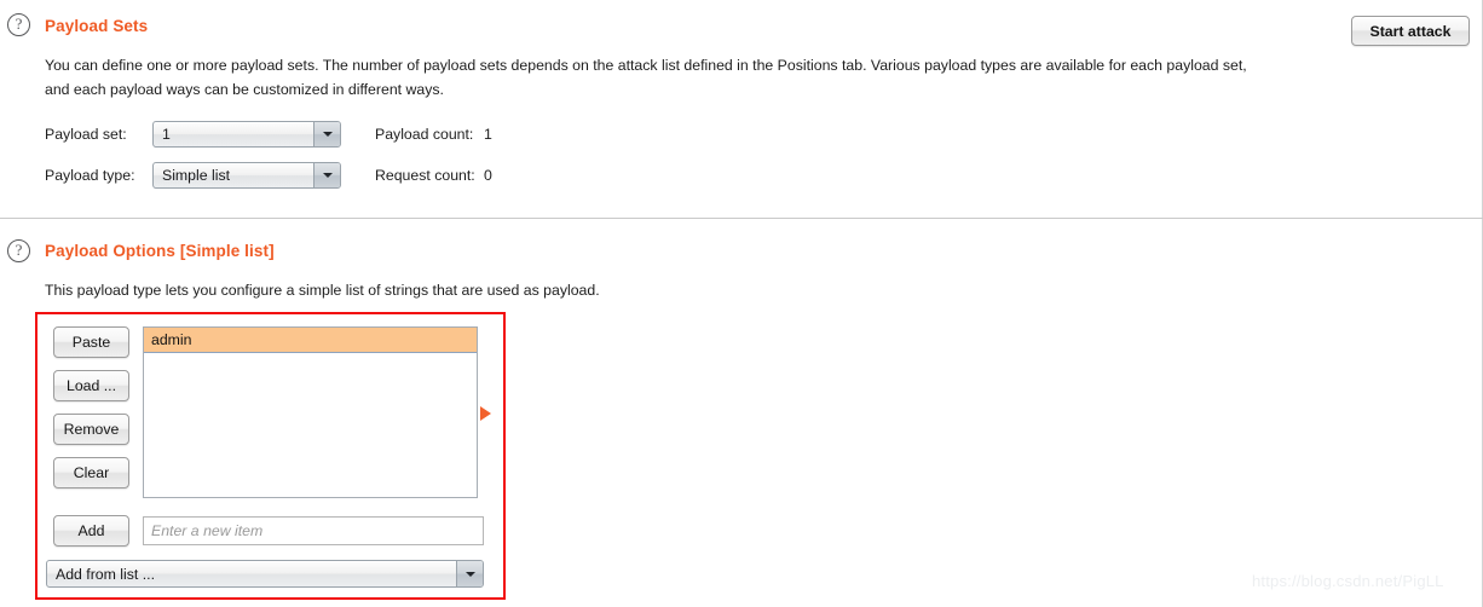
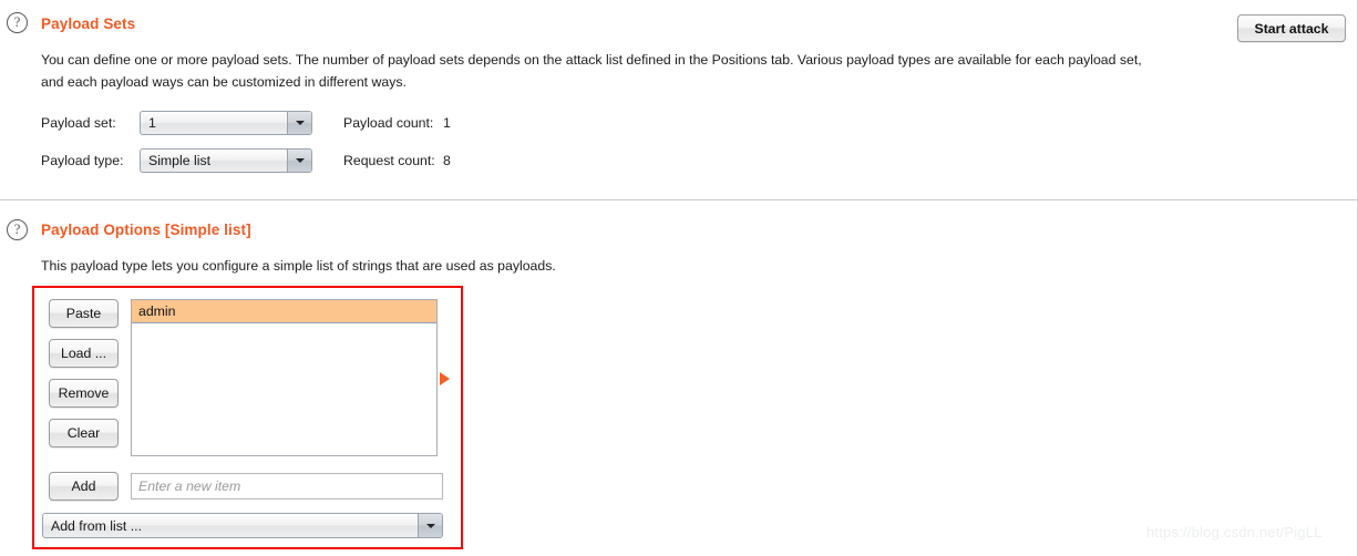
  Start attack
  ?
  Payload Sets
  You can define one or more payload sets. The number of payload sets depends on the attack list defined in the Positions tab. Various payload types are available for each payload set,
  and each payload ways can be customized in different ways.
  Payload set:
  1
  Payload count:
  1
  Payload type:
  Simple list
  Request count:
- 0
+ 8
  ?
  Payload Options [Simple list]
- This payload type lets you configure a simple list of strings that are used as payload.
+ This payload type lets you configure a simple list of strings that are used as payloads.
  Paste
  Load ...
  Remove
  Clear
  Add
  admin
  Enter a new item
  Add from list ...
